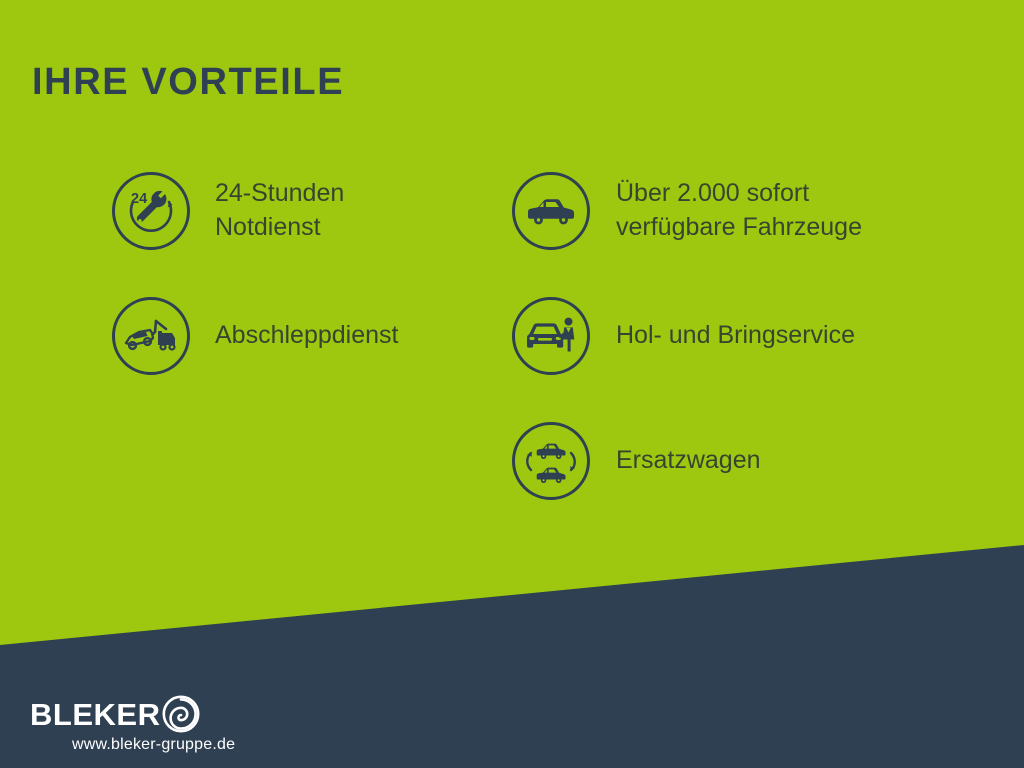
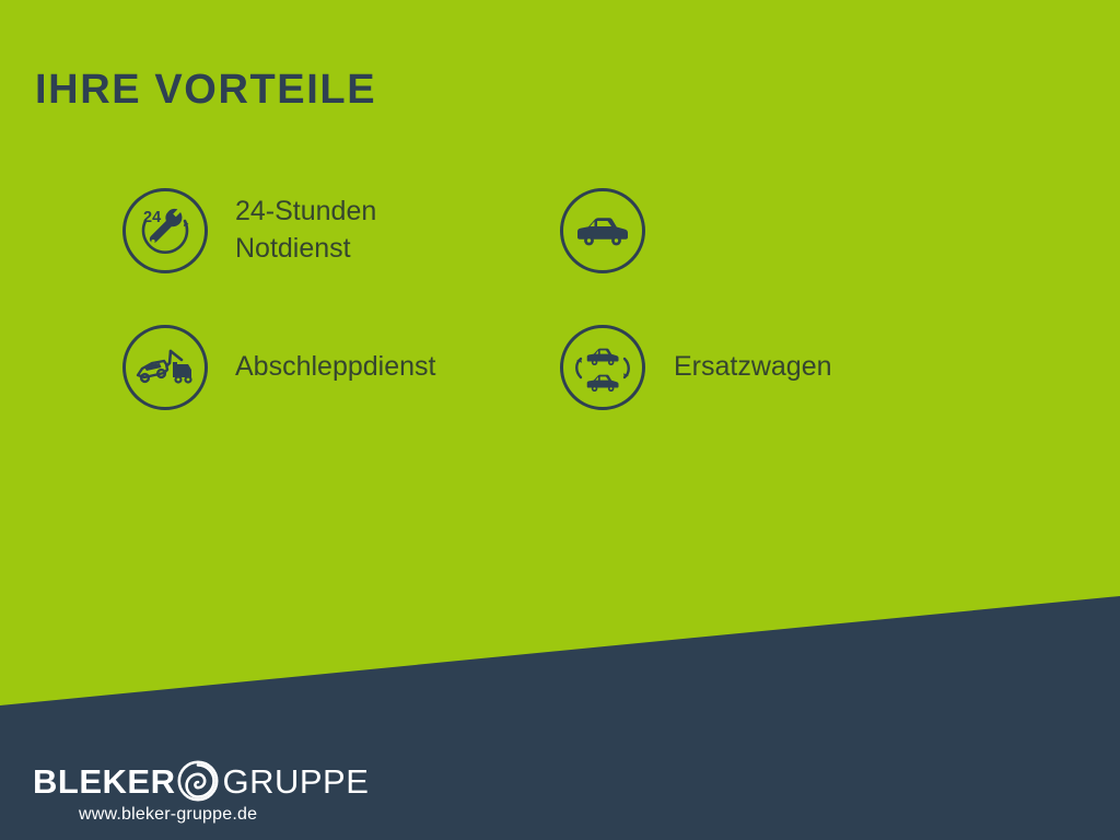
  IHRE VORTEILE
  24
  24-Stunden
  Notdienst
  Abschleppdienst
- Über 2.000 sofort
- verfügbare Fahrzeuge
- Hol- und Bringservice
  Ersatzwagen
  BLEKER
+ GRUPPE
  www.bleker-gruppe.de
